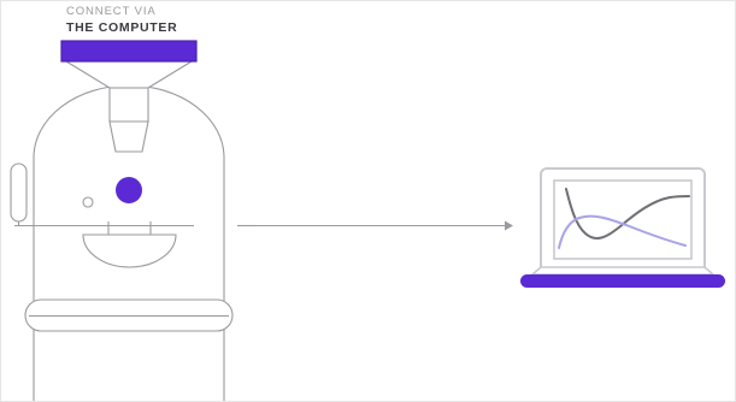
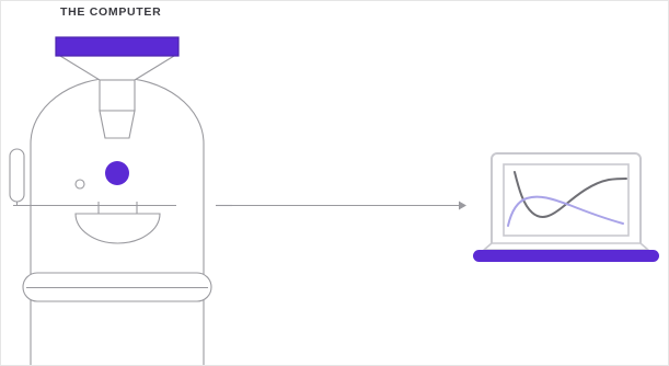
- CONNECT VIA
  THE COMPUTER
